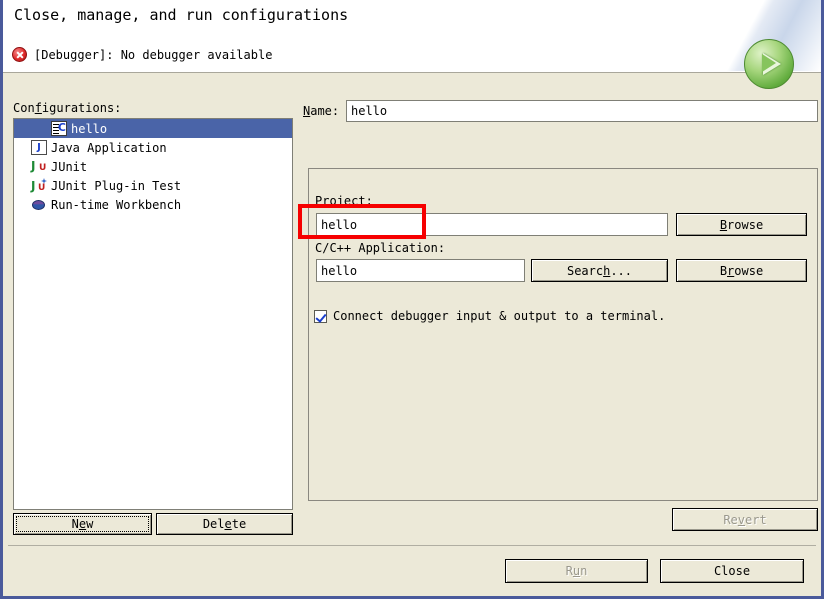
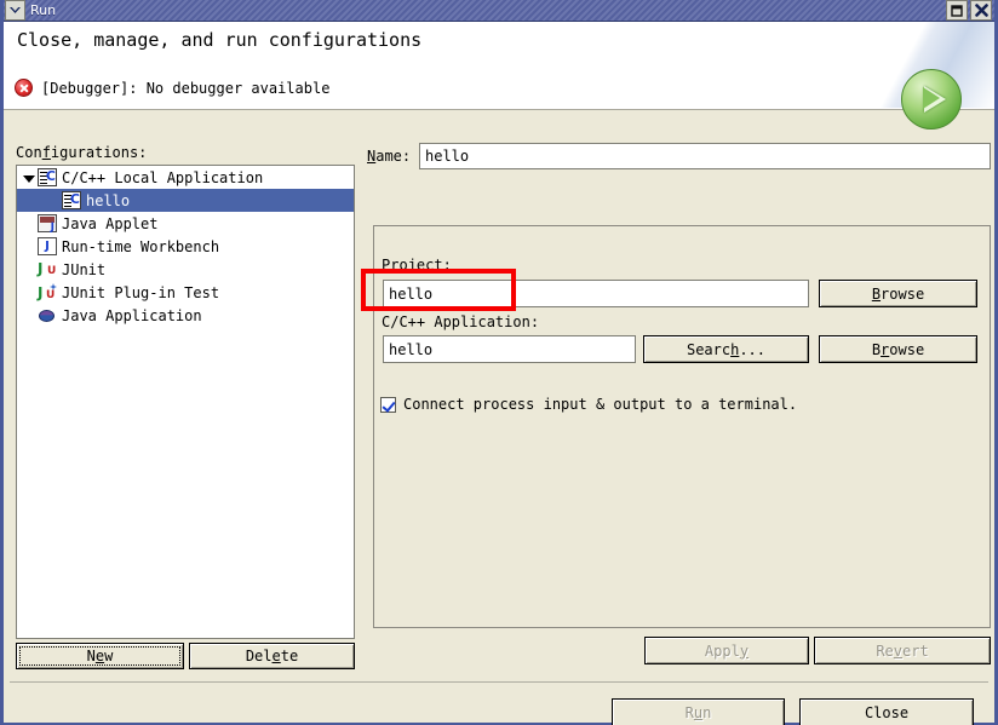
+ Run
  Close, manage, and run configurations
  [Debugger]: No debugger available
  Configurations:
+ C/C++ Local Application
  hello
+ Java Applet
- Java Application
+ Run-time Workbench
  JUnit
  JUnit Plug-in Test
- Run-time Workbench
+ Java Application
  N
  e
  w
  Del
  e
  te
  Name:
  hello
  Project:
  hello
  B
  rowse
  C/C++ Application:
  hello
  Searc
  h
  ...
  B
  r
  owse
- Connect debugger input & output to a terminal.
+ Connect process input & output to a terminal.
+ Appl
+ y
  Re
  v
  ert
  R
  u
  n
  Close
